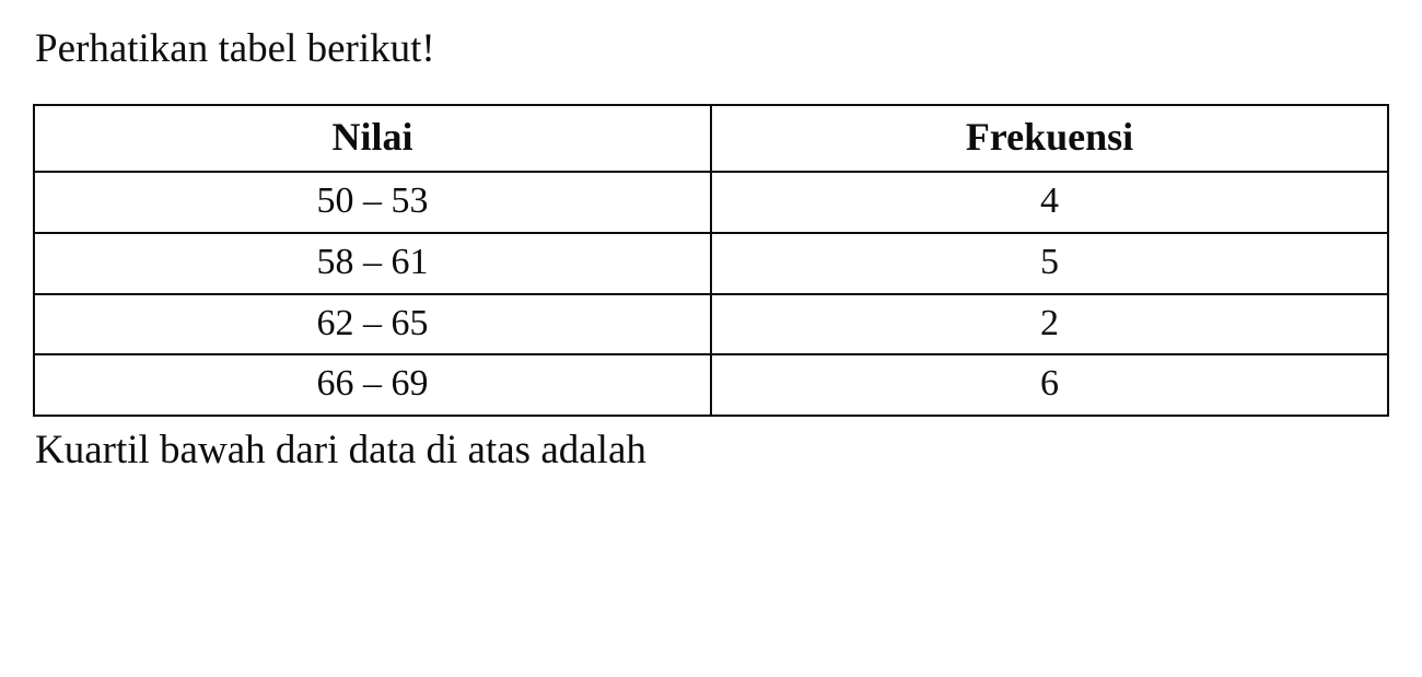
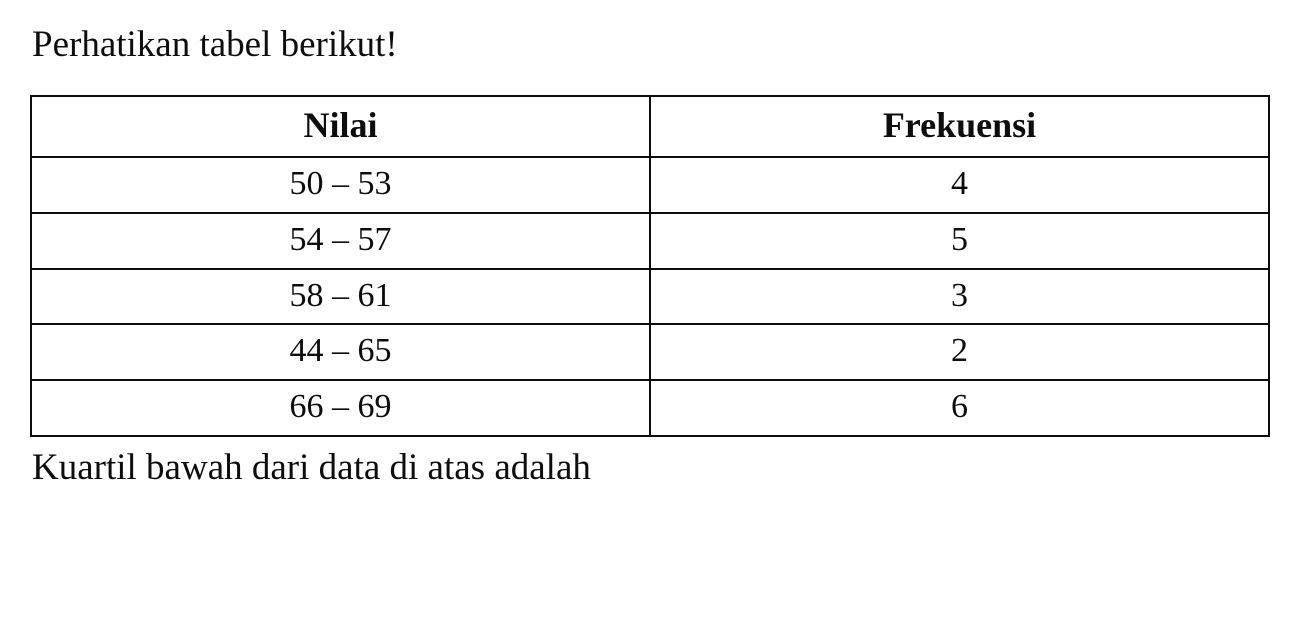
  Perhatikan tabel berikut!
  Nilai	Frekuensi
  50 – 53	4
+ 54 – 57	5
- 58 – 61	5
+ 58 – 61	3
- 62 – 65	2
+ 44 – 65	2
  66 – 69	6
  Kuartil bawah dari data di atas adalah
